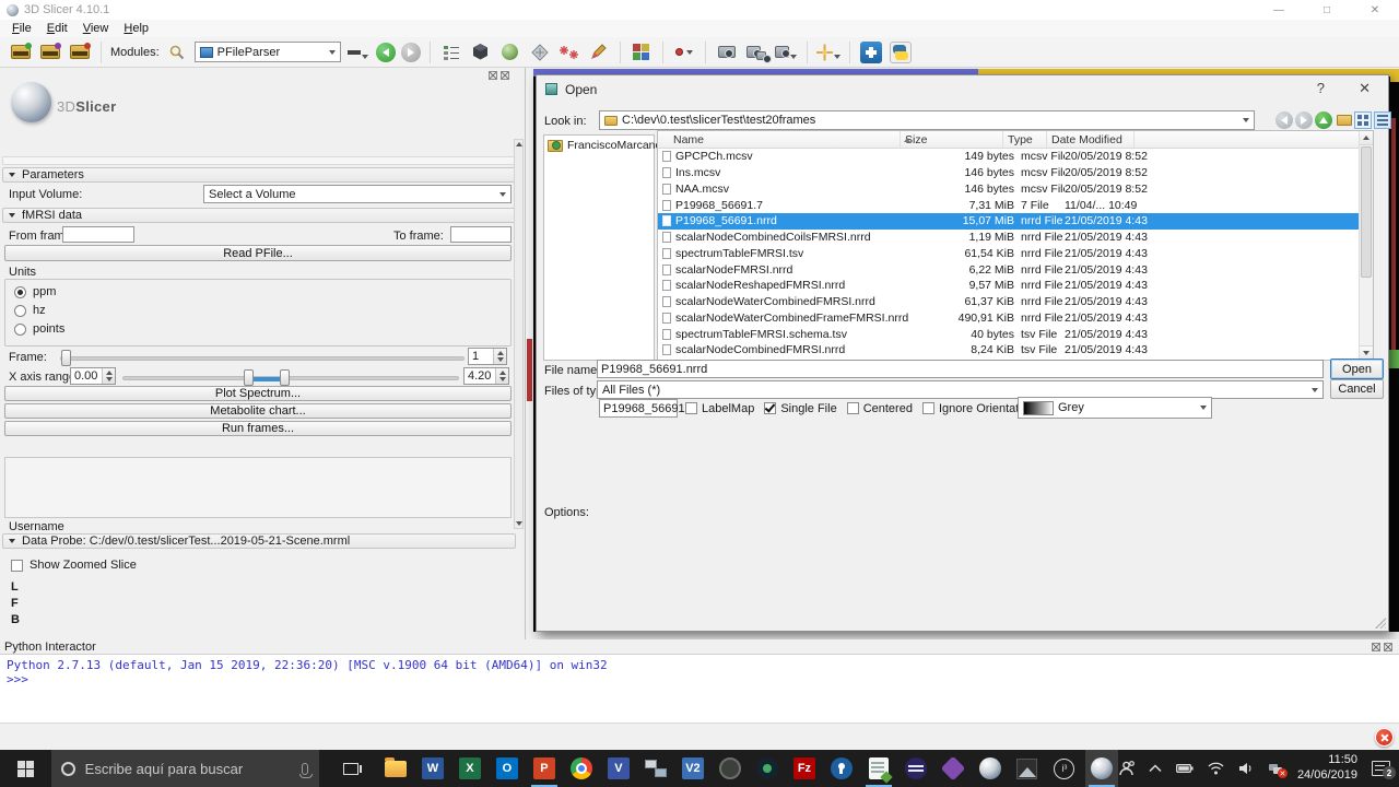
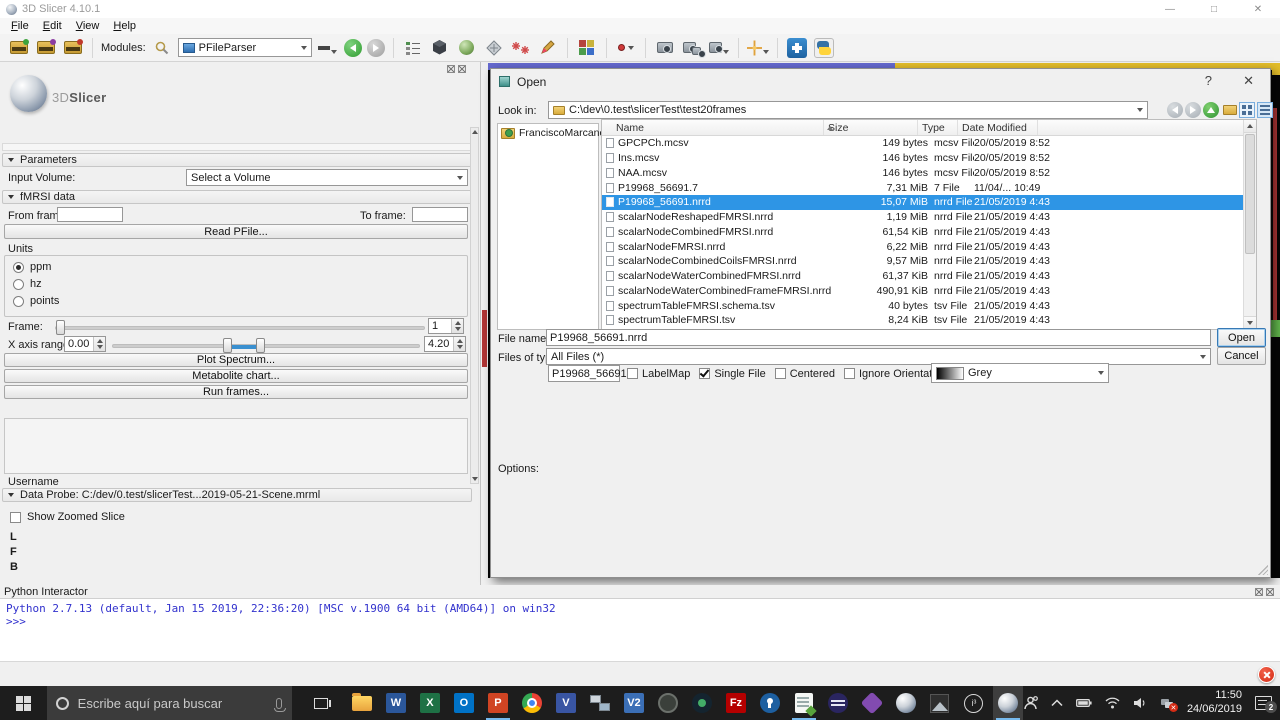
  3D Slicer 4.10.1
  —
  □
  ✕
  File
  Edit
  View
  Help
  Modules:
  PFileParser
  3DSlicer
  Parameters
  Input Volume:
  Select a Volume
  fMRSI data
  From fram
  To frame:
  Read PFile...
  Units
  ppm
  hz
  points
  Frame:
  1
  X axis rang
  0.00
  4.20
  Plot Spectrum...
  Metabolite chart...
  Run frames...
  Username
  Data Probe: C:/dev/0.test/slicerTest...2019-05-21-Scene.mrml
  Show Zoomed Slice
  L
  F
  B
  Open
  ?
  ✕
  Look in:
  C:\dev\0.test\slicerTest\test20frames
  FranciscoMarcan
  Name
  Size
  Type
  Date Modified
  GPCPCh.mcsv
  149 bytes
  mcsv Fil
  20/05/2019 8:52
  Ins.mcsv
  146 bytes
  mcsv Fil
  20/05/2019 8:52
  NAA.mcsv
  146 bytes
  mcsv Fil
  20/05/2019 8:52
  P19968_56691.7
  7,31 MiB
  7 File
  11/04/... 10:49
  P19968_56691.nrrd
  15,07 MiB
  nrrd File
  21/05/2019 4:43
- scalarNodeCombinedCoilsFMRSI.nrrd
+ scalarNodeReshapedFMRSI.nrrd
  1,19 MiB
  nrrd File
  21/05/2019 4:43
- spectrumTableFMRSI.tsv
+ scalarNodeCombinedFMRSI.nrrd
  61,54 KiB
  nrrd File
  21/05/2019 4:43
  scalarNodeFMRSI.nrrd
  6,22 MiB
  nrrd File
  21/05/2019 4:43
- scalarNodeReshapedFMRSI.nrrd
+ scalarNodeCombinedCoilsFMRSI.nrrd
  9,57 MiB
  nrrd File
  21/05/2019 4:43
  scalarNodeWaterCombinedFMRSI.nrrd
  61,37 KiB
  nrrd File
  21/05/2019 4:43
  scalarNodeWaterCombinedFrameFMRSI.nrrd
  490,91 KiB
  nrrd File
  21/05/2019 4:43
  spectrumTableFMRSI.schema.tsv
  40 bytes
  tsv File
  21/05/2019 4:43
- scalarNodeCombinedFMRSI.nrrd
+ spectrumTableFMRSI.tsv
  8,24 KiB
  tsv File
  21/05/2019 4:43
  File name
  P19968_56691.nrrd
  Open
  Files of ty
  All Files (*)
  Cancel
  P19968_56691
  LabelMap
  Single File
  Centered
  Ignore Orienta
  Grey
  Options:
  Python Interactor
  Python 2.7.13 (default, Jan 15 2019, 22:36:20) [MSC v.1900 64 bit (AMD64)] on win32
  >>>
  Escribe aquí para buscar
  W
  X
  O
  P
  V
  V2
  Fz
  i³
  11:50
  24/06/2019
  2
